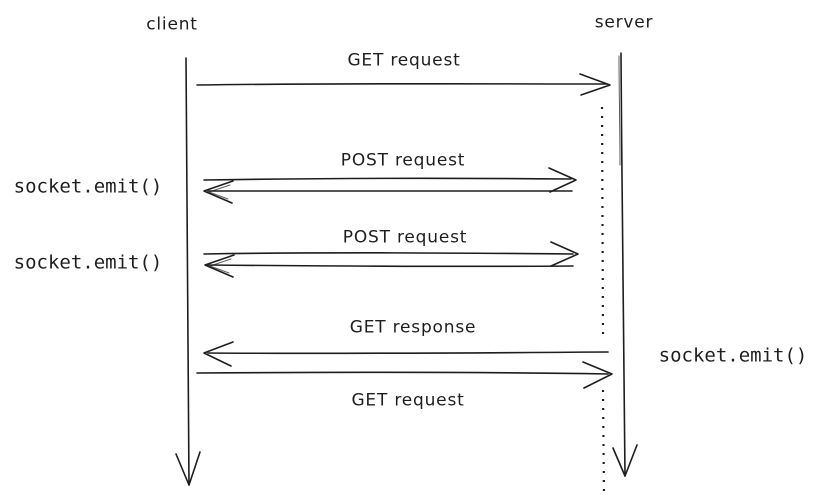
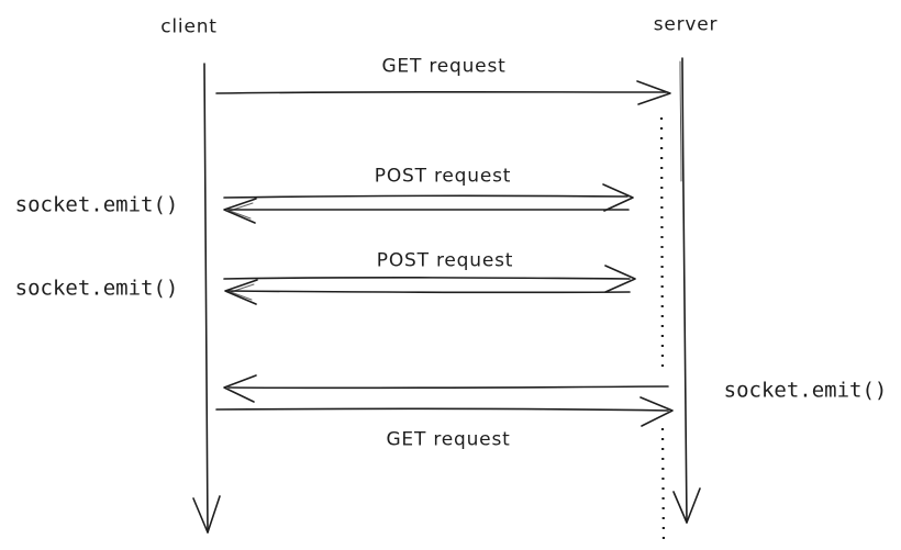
  client
  server
  GET request
  POST request
  POST request
- GET response
  GET request
  socket.emit()
  socket.emit()
  socket.emit()
